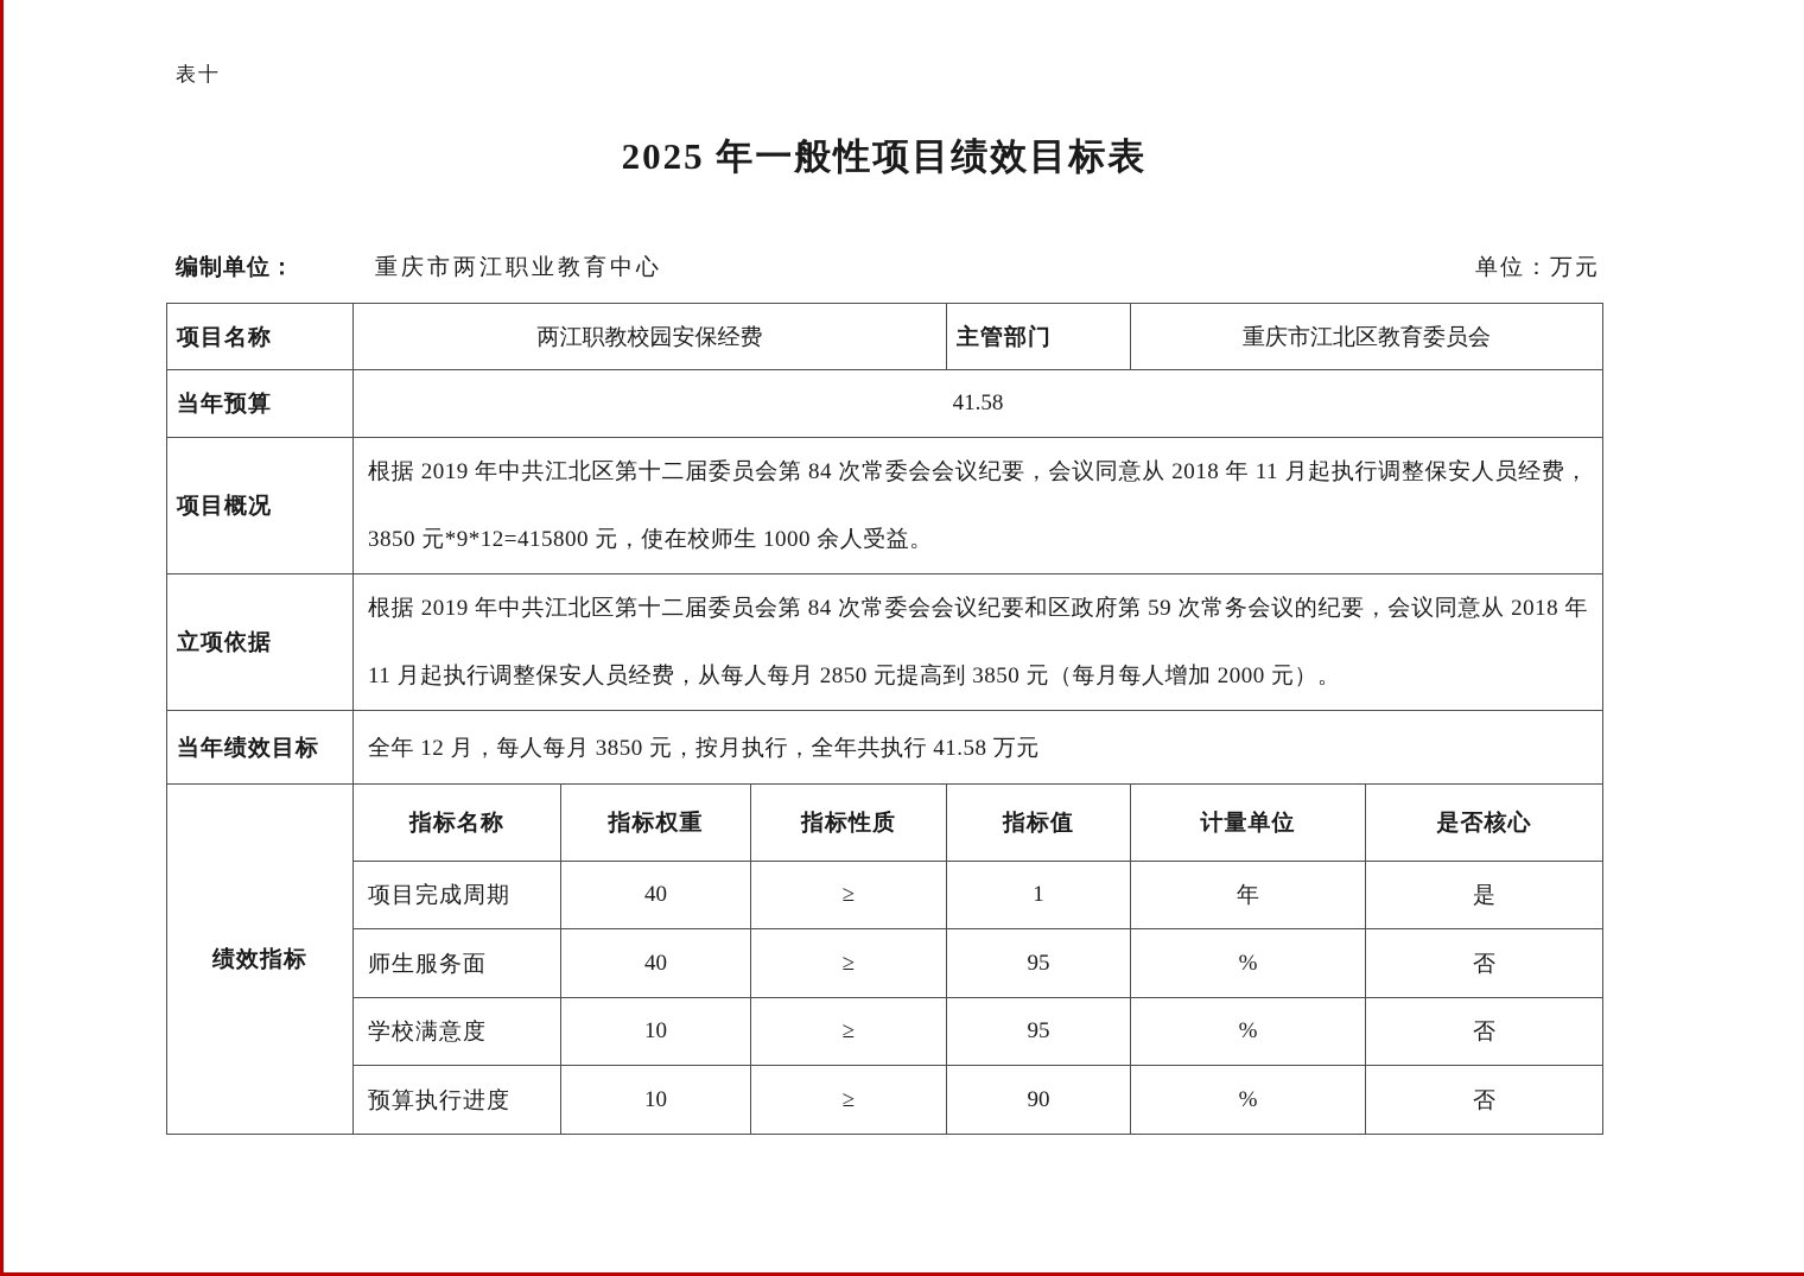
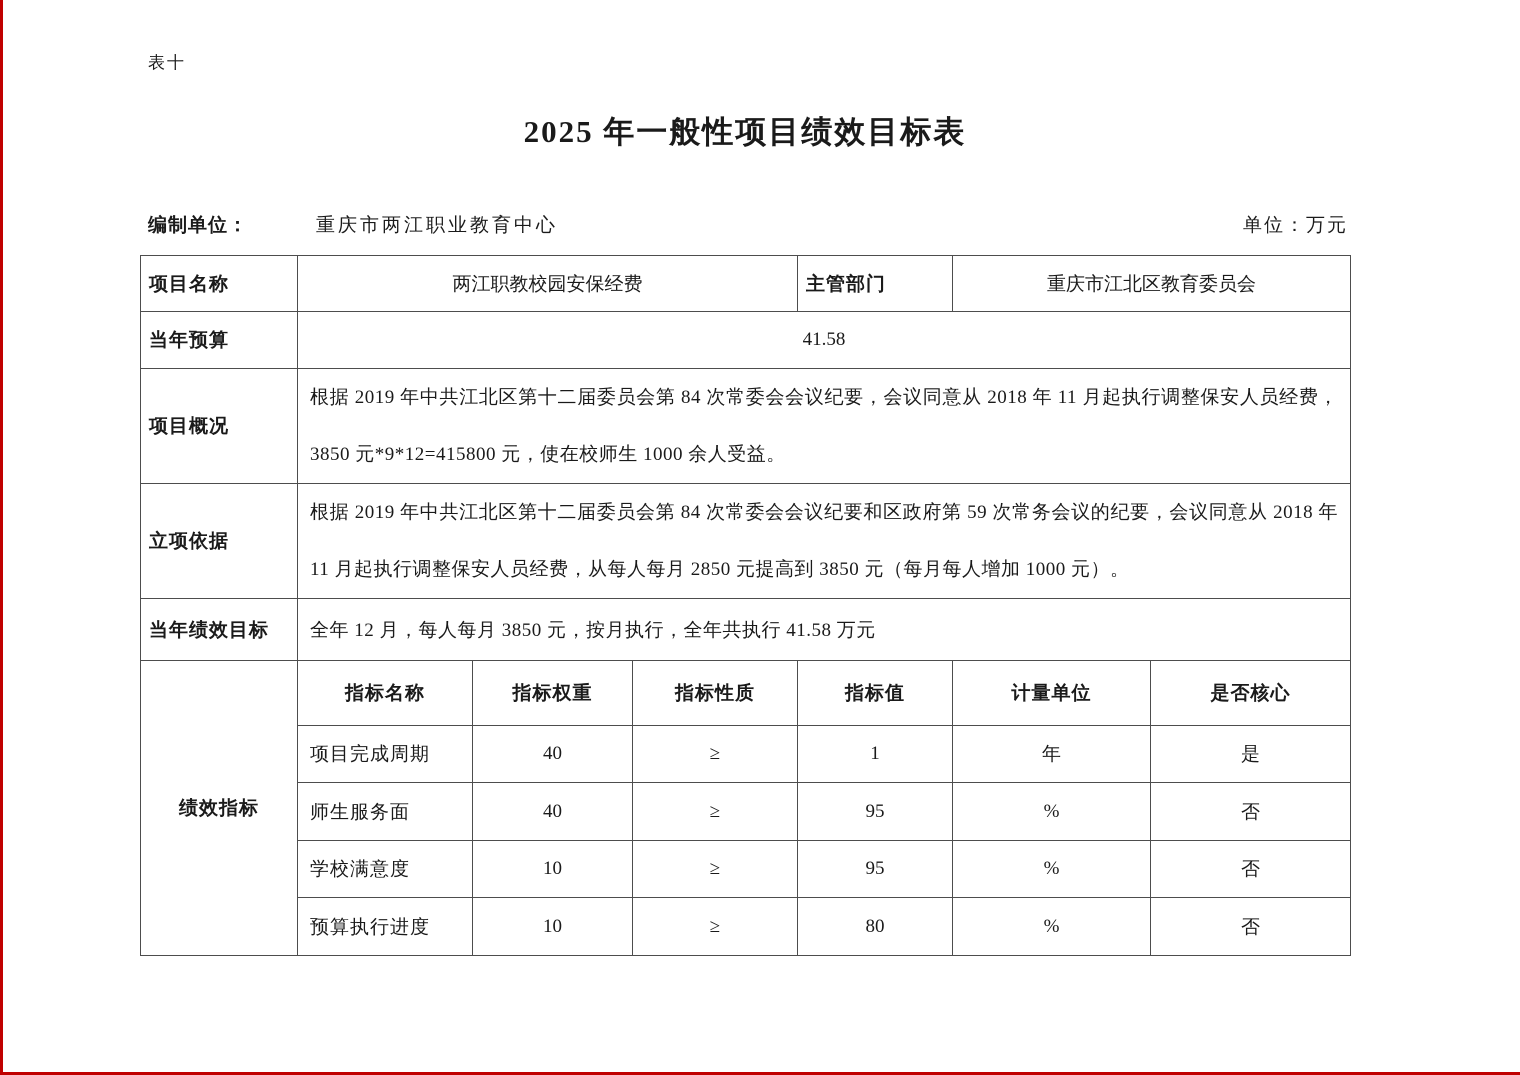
  表十
  2025 年一般性项目绩效目标表
  编制单位： 重庆市两江职业教育中心
  单位：万元
  项目名称	两江职教校园安保经费	主管部门	重庆市江北区教育委员会
  当年预算	41.58
  项目概况	根据 2019 年中共江北区第十二届委员会第 84 次常委会会议纪要，会议同意从 2018 年 11 月起执行调整保安人员经费，3850 元*9*12=415800 元，使在校师生 1000 余人受益。
- 立项依据	根据 2019 年中共江北区第十二届委员会第 84 次常委会会议纪要和区政府第 59 次常务会议的纪要，会议同意从 2018 年 11 月起执行调整保安人员经费，从每人每月 2850 元提高到 3850 元（每月每人增加 2000 元）。
+ 立项依据	根据 2019 年中共江北区第十二届委员会第 84 次常委会会议纪要和区政府第 59 次常务会议的纪要，会议同意从 2018 年 11 月起执行调整保安人员经费，从每人每月 2850 元提高到 3850 元（每月每人增加 1000 元）。
  当年绩效目标	全年 12 月，每人每月 3850 元，按月执行，全年共执行 41.58 万元
  绩效指标	指标名称	指标权重	指标性质	指标值	计量单位	是否核心
  项目完成周期	40	≥	1	年	是
  师生服务面	40	≥	95	%	否
  学校满意度	10	≥	95	%	否
- 预算执行进度	10	≥	90	%	否
+ 预算执行进度	10	≥	80	%	否
